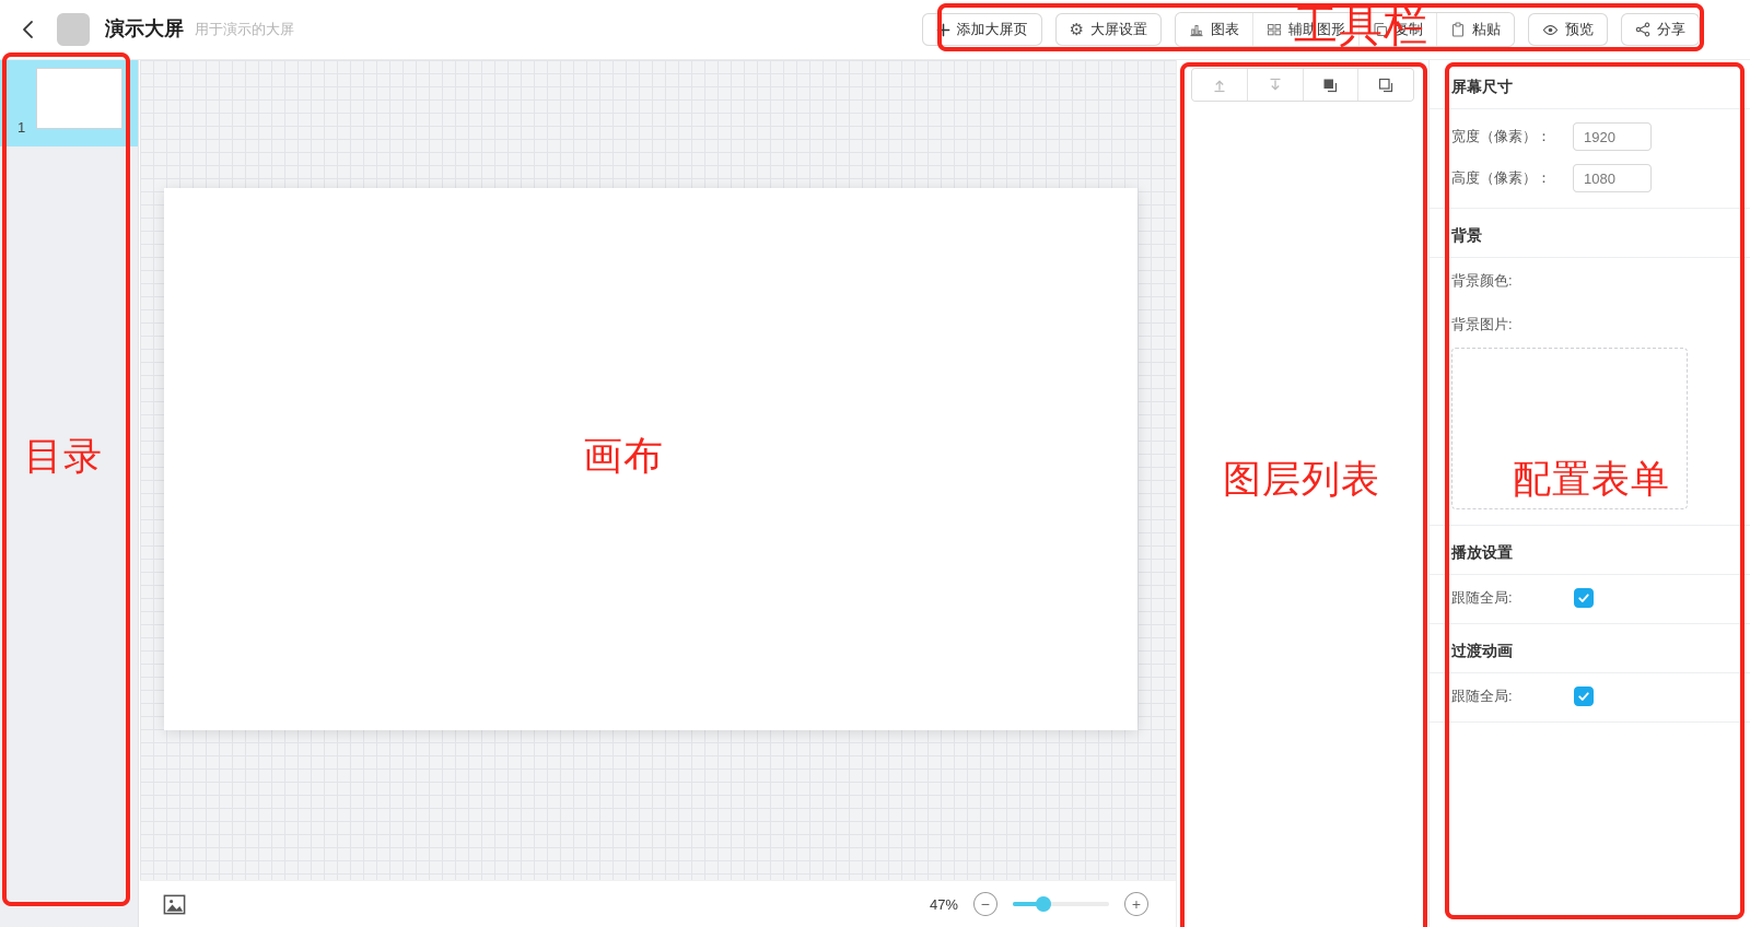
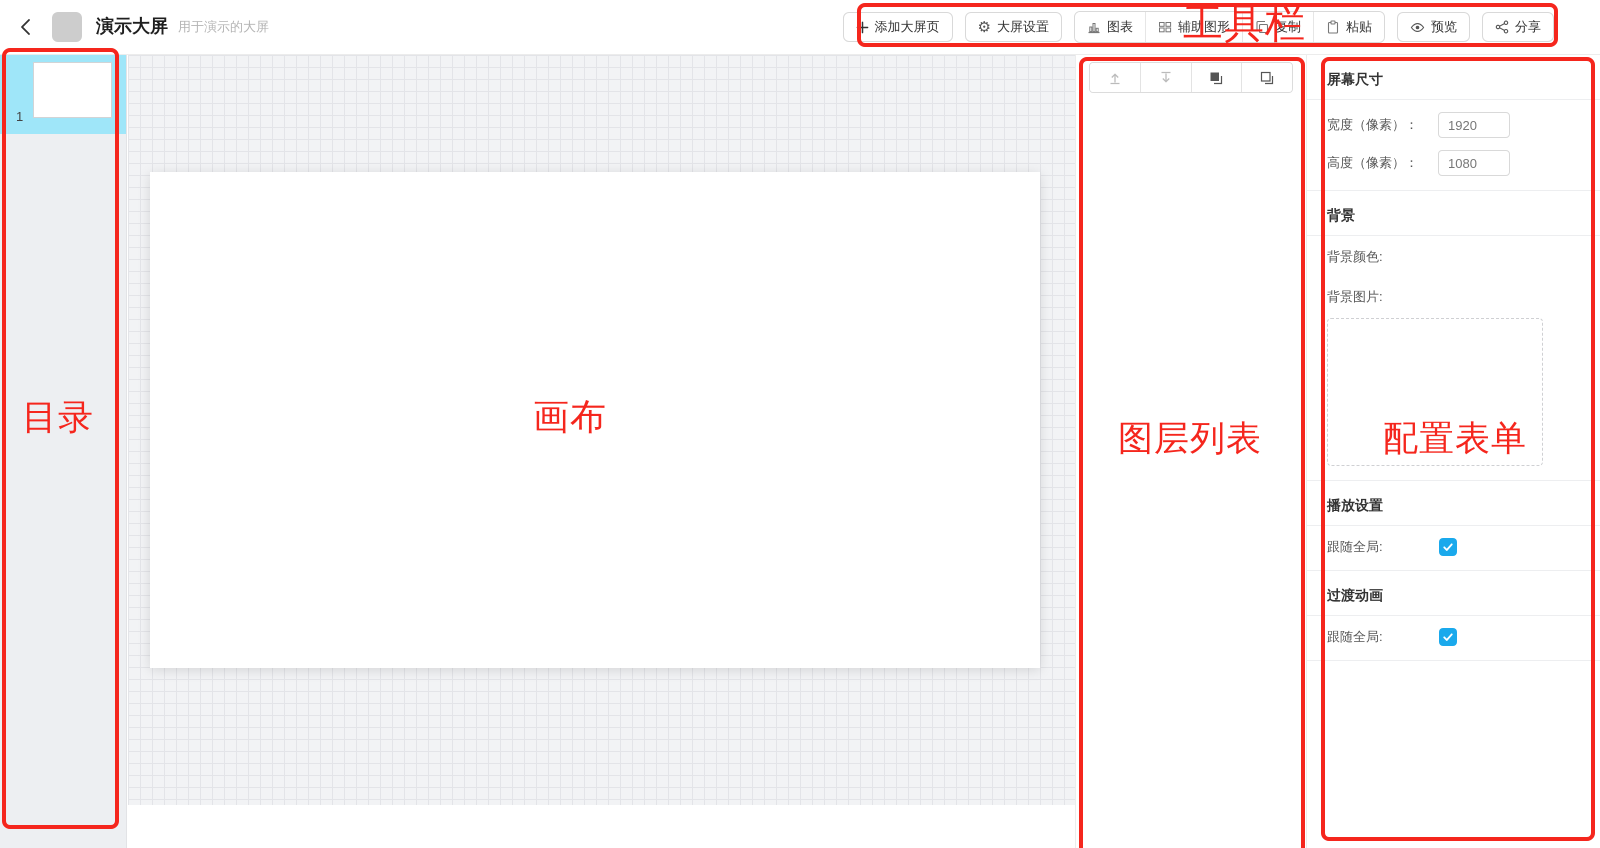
  演示大屏
  用于演示的大屏
  添加大屏页
  ⚙
  大屏设置
  图表
  辅助图形
  复制
  粘贴
  预览
  分享
  1
- 47%
- −
- +
  屏幕尺寸
  宽度（像素）：
  1920
  高度（像素）：
  1080
  背景
  背景颜色:
  背景图片:
  播放设置
  跟随全局:
  过渡动画
  跟随全局:
  目录
  画布
  工具栏
  图层列表
  配置表单
